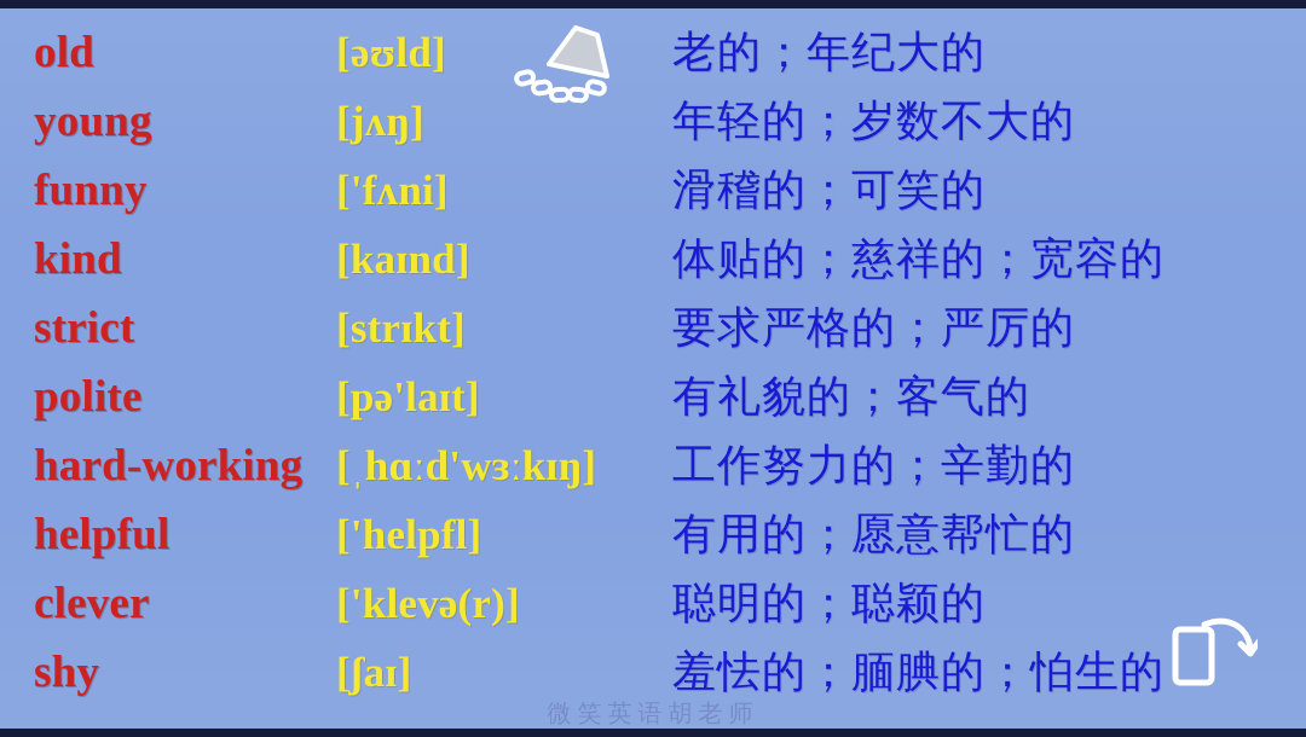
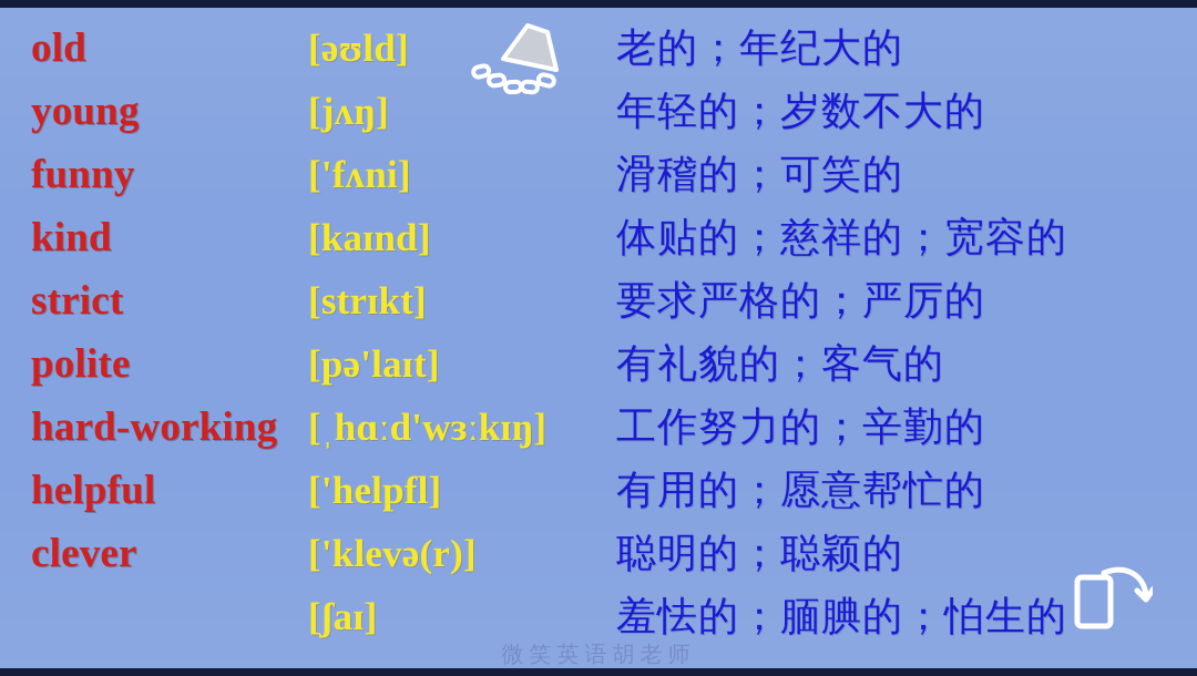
  old
  [əʊld]
  老的；年纪大的
  young
  [jʌŋ]
  年轻的；岁数不大的
  funny
  ['fʌni]
  滑稽的；可笑的
  kind
  [kaɪnd]
  体贴的；慈祥的；宽容的
  strict
  [strɪkt]
  要求严格的；严厉的
  polite
  [pə'laɪt]
  有礼貌的；客气的
  hard-working
  [ˌhɑːd'wɜːkɪŋ]
  工作努力的；辛勤的
  helpful
  ['helpfl]
  有用的；愿意帮忙的
  clever
  ['klevə(r)]
  聪明的；聪颖的
- shy
  [ʃaɪ]
  羞怯的；腼腆的；怕生的
  微笑英语胡老师
